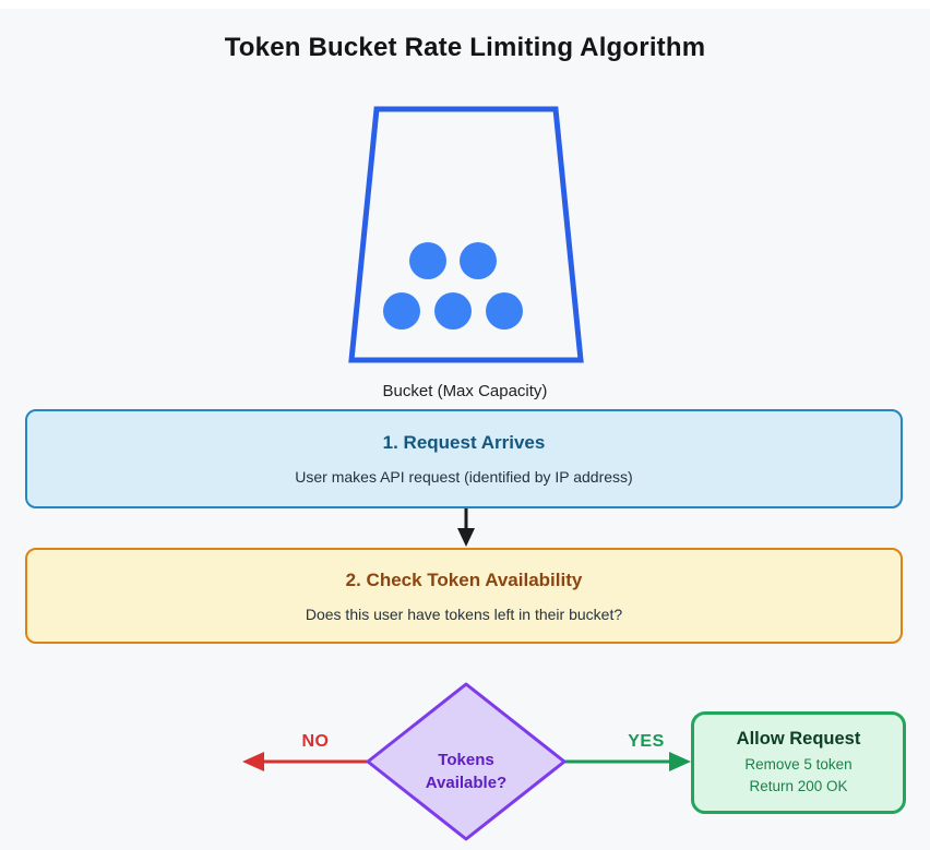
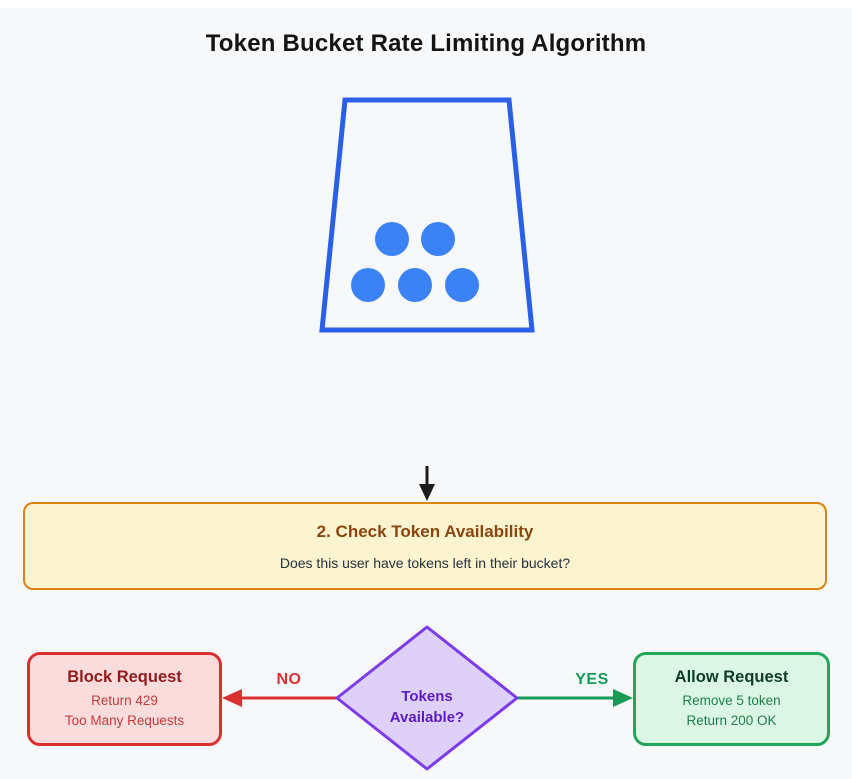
  Token Bucket Rate Limiting Algorithm
- Bucket (Max Capacity)
- 1. Request Arrives
- User makes API request (identified by IP address)
  2. Check Token Availability
  Does this user have tokens left in their bucket?
+ Block Request
+ Return 429
+ Too Many Requests
  Allow Request
  Remove 5 token
  Return 200 OK
  Tokens
  Available?
  NO
  YES
